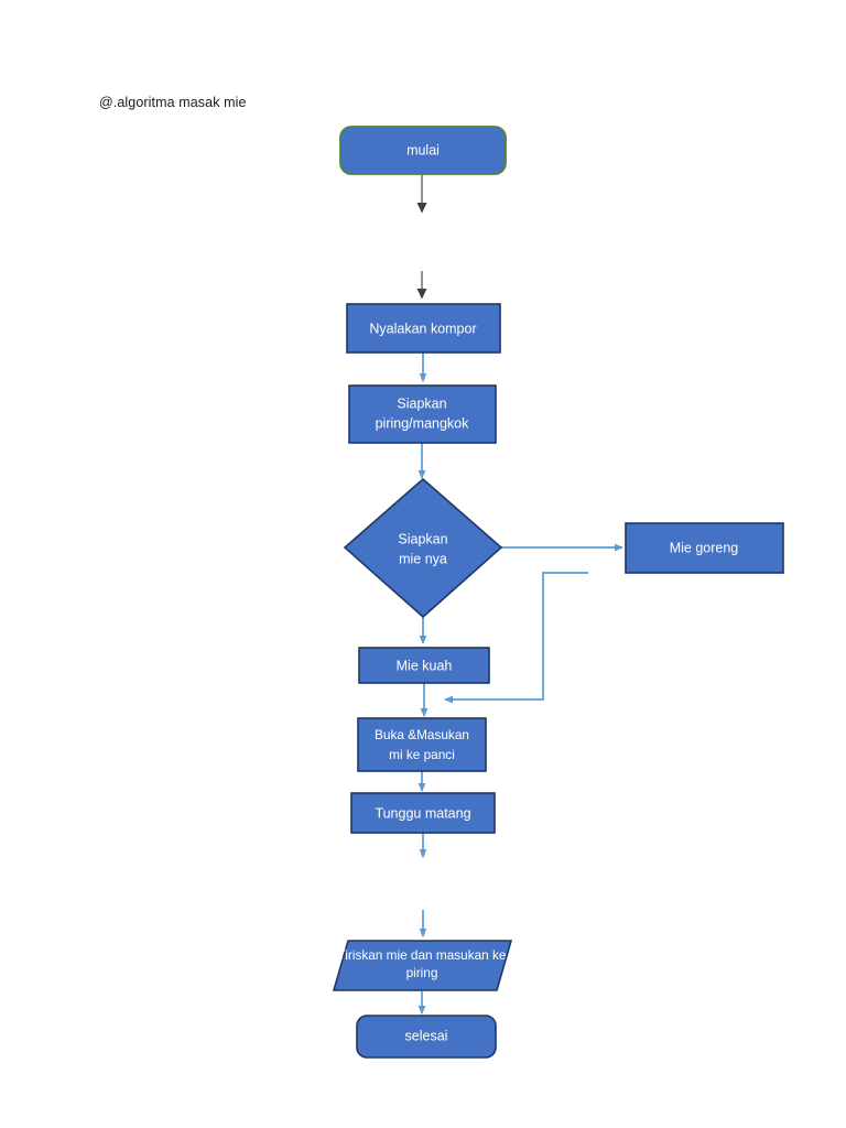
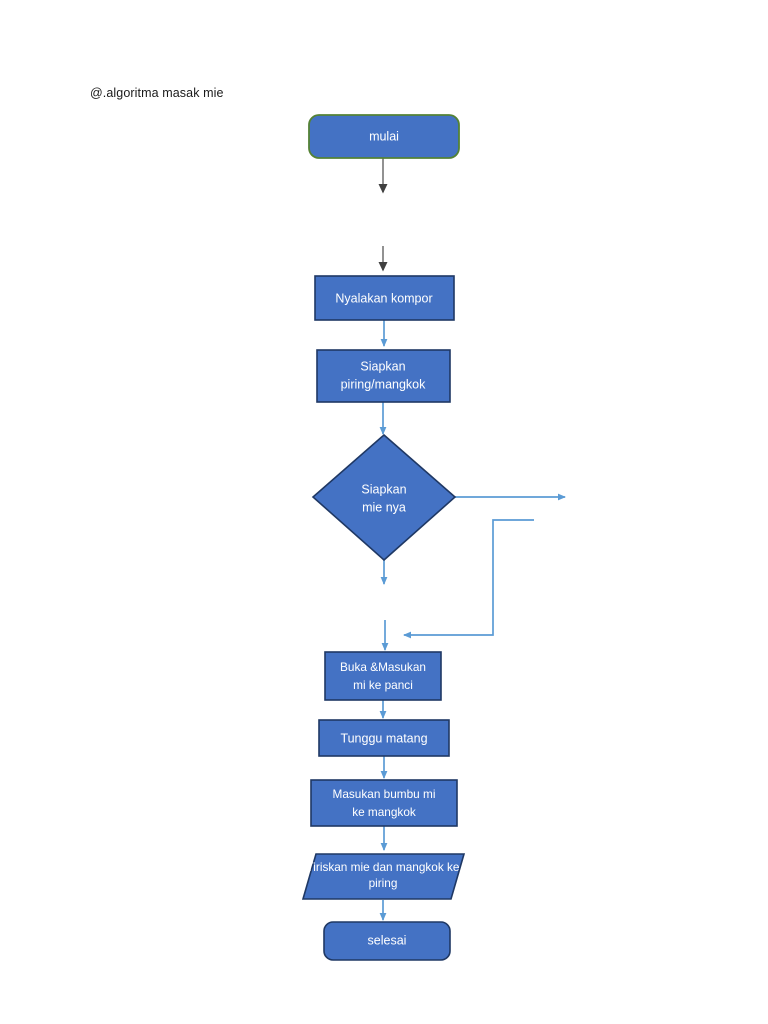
  @.algoritma masak mie
  mulai
  Nyalakan kompor
  Siapkan
  piring/mangkok
  Siapkan
  mie nya
- Mie goreng
- Mie kuah
  Buka &Masukan
  mi ke panci
  Tunggu matang
+ Masukan bumbu mi
+ ke mangkok
- Tiriskan mie dan masukan ke
+ Tiriskan mie dan mangkok ke
  piring
  selesai
